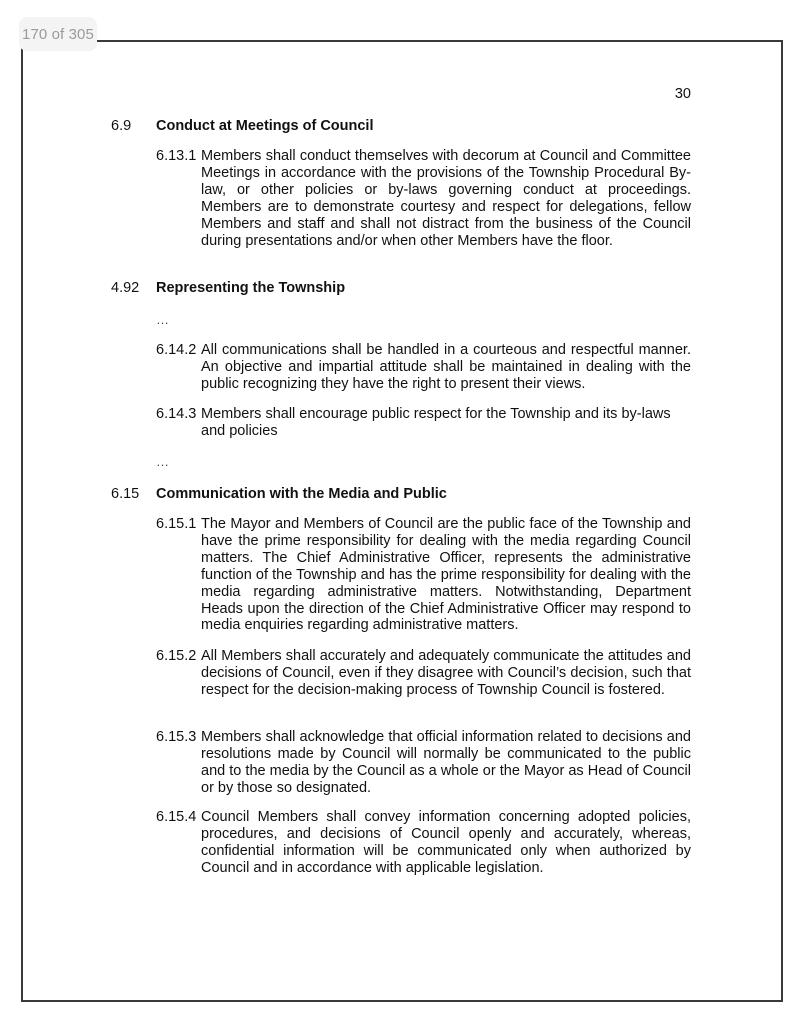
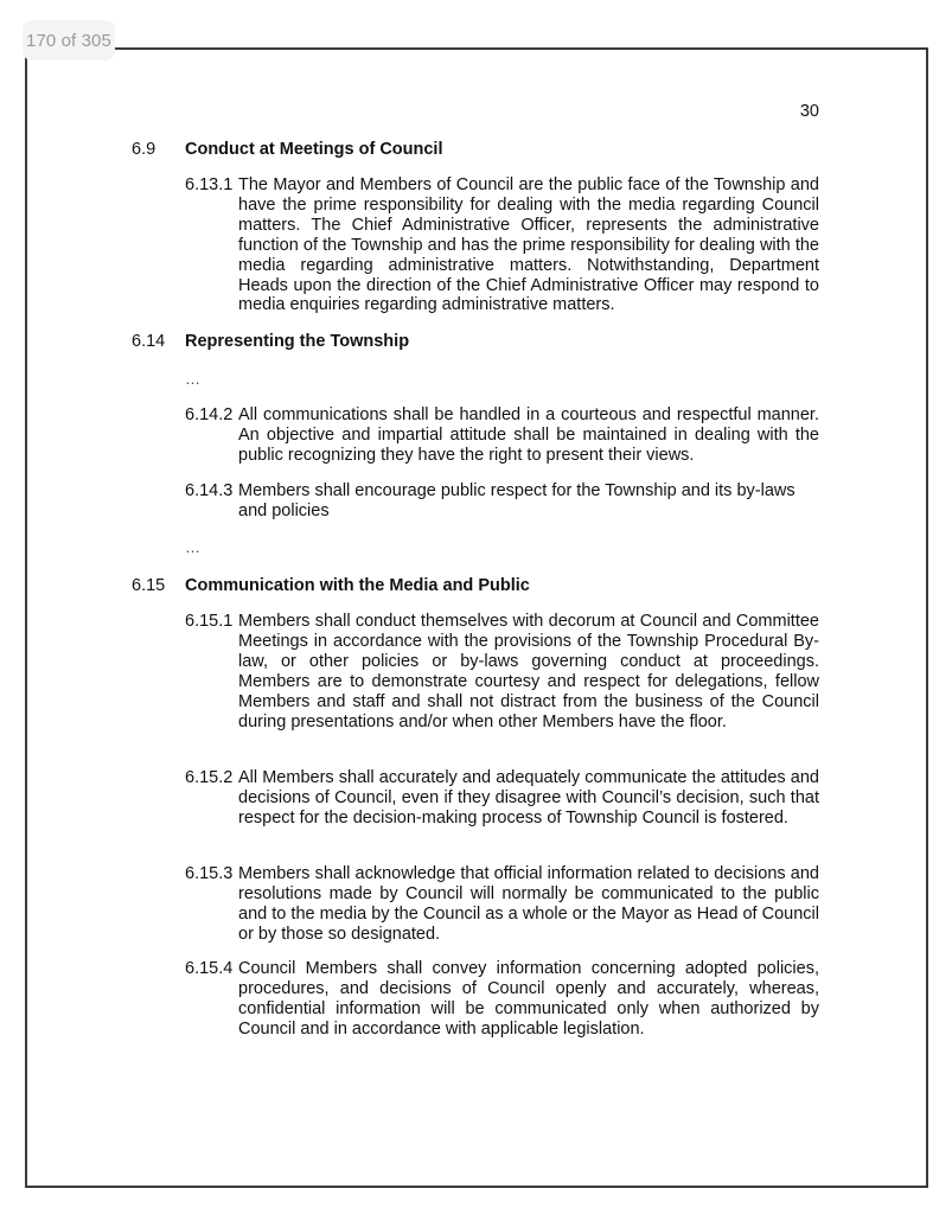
  170 of 305
  30
  6.9 Conduct at Meetings of Council
  6.13.1
- Members shall conduct themselves with decorum at Council and Committee Meetings in accordance with the provisions of the Township Procedural By-law, or other policies or by-laws governing conduct at proceedings. Members are to demonstrate courtesy and respect for delegations, fellow Members and staff and shall not distract from the business of the Council during presentations and/or when other Members have the floor.
+ The Mayor and Members of Council are the public face of the Township and have the prime responsibility for dealing with the media regarding Council matters. The Chief Administrative Officer, represents the administrative function of the Township and has the prime responsibility for dealing with the media regarding administrative matters. Notwithstanding, Department Heads upon the direction of the Chief Administrative Officer may respond to media enquiries regarding administrative matters.
- 4.92 Representing the Township
+ 6.14 Representing the Township
  …
  6.14.2
  All communications shall be handled in a courteous and respectful manner. An objective and impartial attitude shall be maintained in dealing with the public recognizing they have the right to present their views.
  6.14.3
  Members shall encourage public respect for the Township and its by-laws and policies
  …
  6.15 Communication with the Media and Public
  6.15.1
- The Mayor and Members of Council are the public face of the Township and have the prime responsibility for dealing with the media regarding Council matters. The Chief Administrative Officer, represents the administrative function of the Township and has the prime responsibility for dealing with the media regarding administrative matters. Notwithstanding, Department Heads upon the direction of the Chief Administrative Officer may respond to media enquiries regarding administrative matters.
+ Members shall conduct themselves with decorum at Council and Committee Meetings in accordance with the provisions of the Township Procedural By-law, or other policies or by-laws governing conduct at proceedings. Members are to demonstrate courtesy and respect for delegations, fellow Members and staff and shall not distract from the business of the Council during presentations and/or when other Members have the floor.
  6.15.2
  All Members shall accurately and adequately communicate the attitudes and decisions of Council, even if they disagree with Council’s decision, such that respect for the decision-making process of Township Council is fostered.
  6.15.3
  Members shall acknowledge that official information related to decisions and resolutions made by Council will normally be communicated to the public and to the media by the Council as a whole or the Mayor as Head of Council or by those so designated.
  6.15.4
  Council Members shall convey information concerning adopted policies, procedures, and decisions of Council openly and accurately, whereas, confidential information will be communicated only when authorized by Council and in accordance with applicable legislation.
